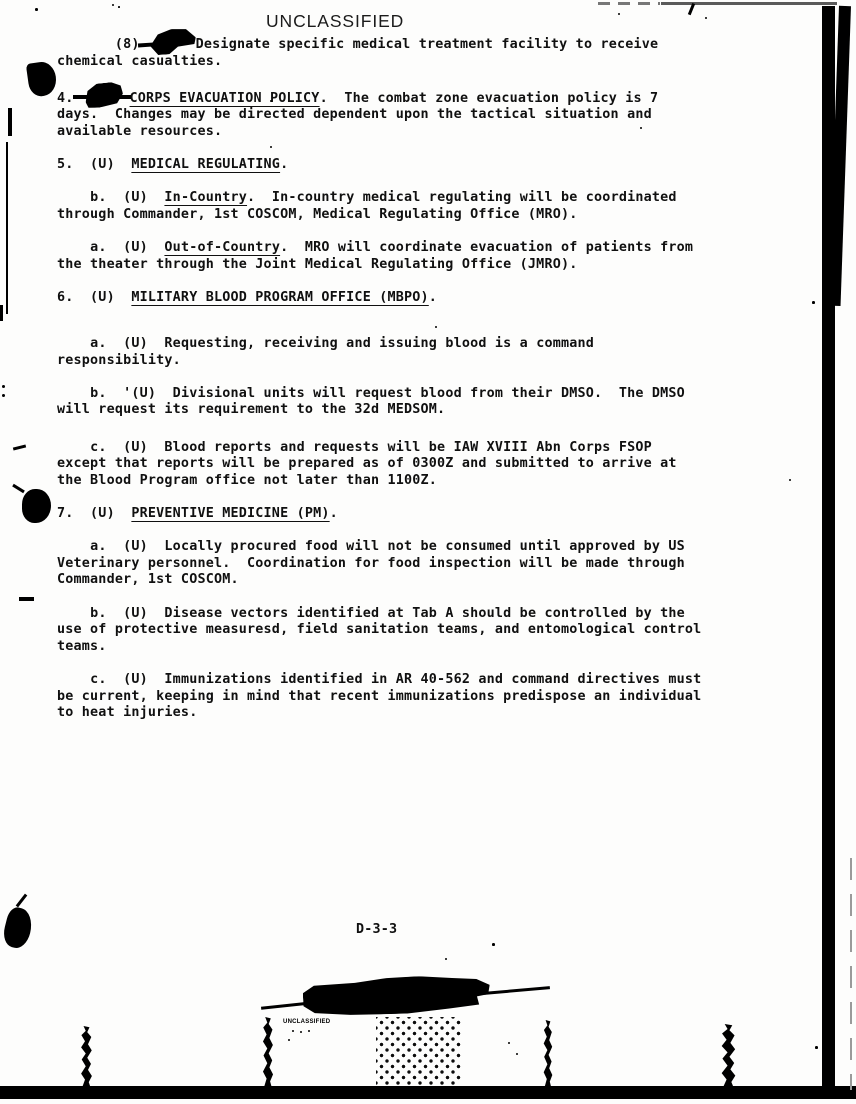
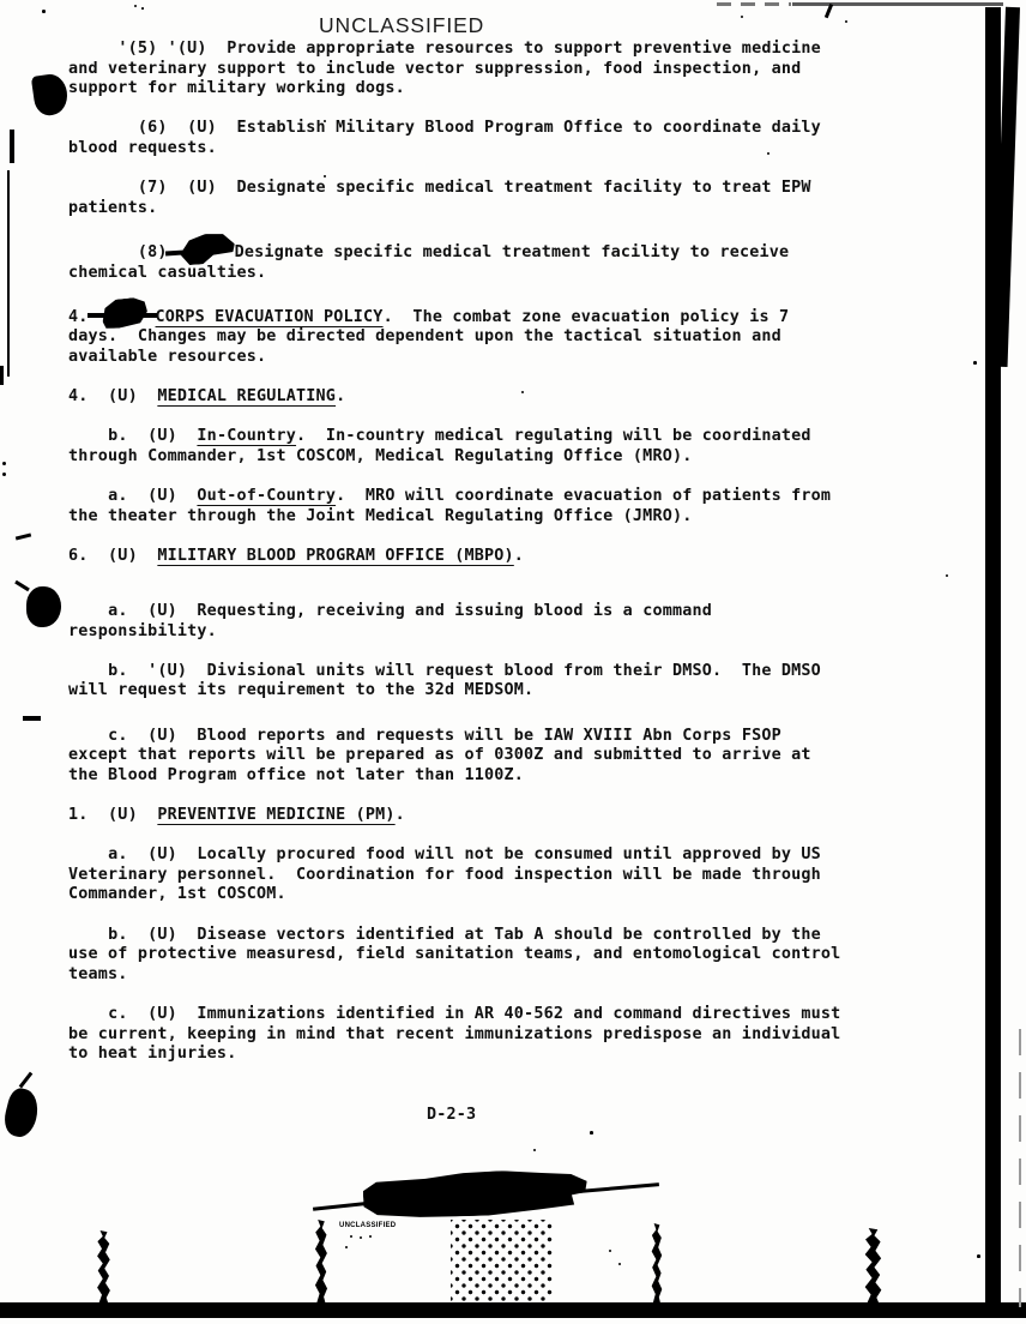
  UNCLASSIFIED
+ '(5) '(U) Provide appropriate resources to support preventive medicine
+ and veterinary support to include vector suppression, food inspection, and
+ support for military working dogs.
+ (6) (U) Establish Military Blood Program Office to coordinate daily
+ blood requests.
+ (7) (U) Designate specific medical treatment facility to treat EPW
+ patients.
  (8) Designate specific medical treatment facility to receive
  chemical casualties.
  4. CORPS EVACUATION POLICY. The combat zone evacuation policy is 7
  days. Changes may be directed dependent upon the tactical situation and
  available resources.
- 5. (U) MEDICAL REGULATING.
+ 4. (U) MEDICAL REGULATING.
  b. (U) In-Country. In-country medical regulating will be coordinated
  through Commander, 1st COSCOM, Medical Regulating Office (MRO).
  a. (U) Out-of-Country. MRO will coordinate evacuation of patients from
  the theater through the Joint Medical Regulating Office (JMRO).
  6. (U) MILITARY BLOOD PROGRAM OFFICE (MBPO).
  a. (U) Requesting, receiving and issuing blood is a command
  responsibility.
  b. '(U) Divisional units will request blood from their DMSO. The DMSO
  will request its requirement to the 32d MEDSOM.
  c. (U) Blood reports and requests will be IAW XVIII Abn Corps FSOP
  except that reports will be prepared as of 0300Z and submitted to arrive at
  the Blood Program office not later than 1100Z.
- 7. (U) PREVENTIVE MEDICINE (PM).
+ 1. (U) PREVENTIVE MEDICINE (PM).
  a. (U) Locally procured food will not be consumed until approved by US
  Veterinary personnel. Coordination for food inspection will be made through
  Commander, 1st COSCOM.
  b. (U) Disease vectors identified at Tab A should be controlled by the
  use of protective measuresd, field sanitation teams, and entomological control
  teams.
  c. (U) Immunizations identified in AR 40-562 and command directives must
  be current, keeping in mind that recent immunizations predispose an individual
  to heat injuries.
- D-3-3
+ D-2-3
